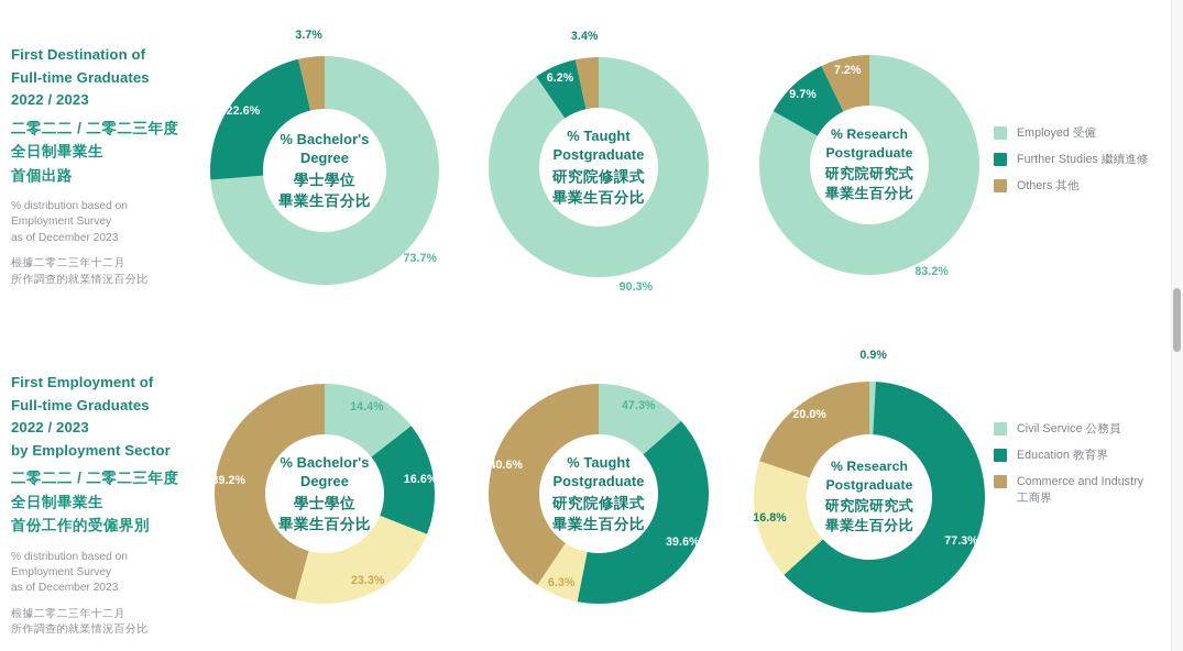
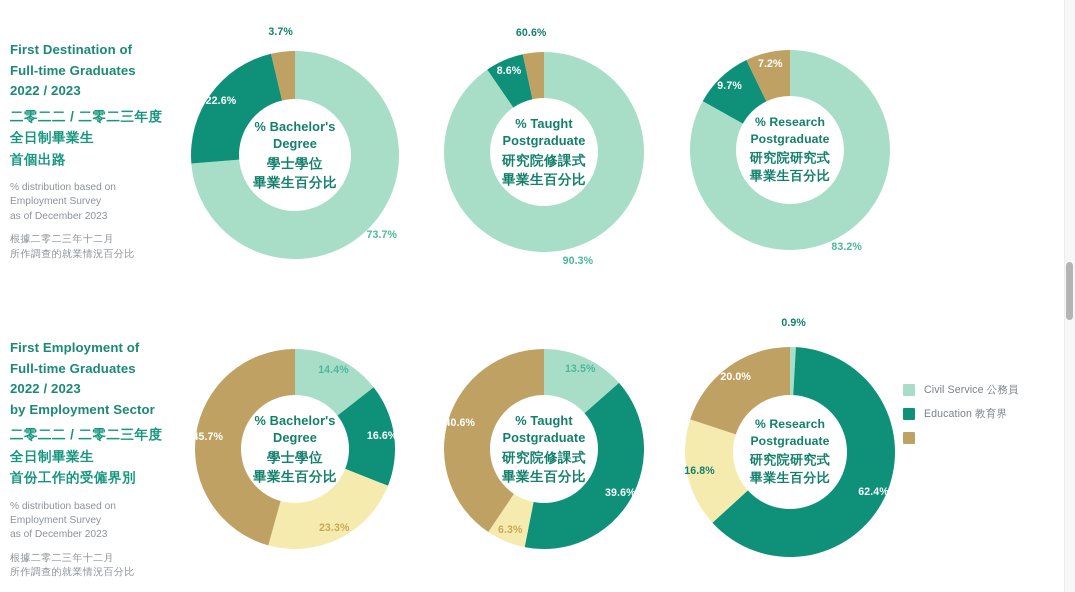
  First Destination of
  Full-time Graduates
  2022 / 2023
  二零二二 / 二零二三年度
  全日制畢業生
  首個出路
  % distribution based on
  Employment Survey
  as of December 2023
  根據二零二三年十二月
  所作調查的就業情況百分比
  First Employment of
  Full-time Graduates
  2022 / 2023
  by Employment Sector
  二零二二 / 二零二三年度
  全日制畢業生
  首份工作的受僱界別
  % distribution based on
  Employment Survey
  as of December 2023
  根據二零二三年十二月
  所作調查的就業情況百分比
  % Bachelor's
  Degree
  學士學位
  畢業生百分比
  73.7%
  22.6%
  3.7%
  % Taught
  Postgraduate
  研究院修課式
  畢業生百分比
  90.3%
- 6.2%
+ 8.6%
- 3.4%
+ 60.6%
  % Research
  Postgraduate
  研究院研究式
  畢業生百分比
  83.2%
  9.7%
  7.2%
  % Bachelor's
  Degree
  學士學位
  畢業生百分比
  14.4%
  16.6%
  23.3%
- 39.2%
+ 45.7%
  % Taught
  Postgraduate
  研究院修課式
  畢業生百分比
- 47.3%
+ 13.5%
  39.6%
  6.3%
  40.6%
  % Research
  Postgraduate
  研究院研究式
  畢業生百分比
  0.9%
- 77.3%
+ 62.4%
  16.8%
  20.0%
- Employed 受僱
- Further Studies 繼續進修
- Others 其他
  Civil Service 公務員
  Education 教育界
- Commerce and Industry
- 工商界
